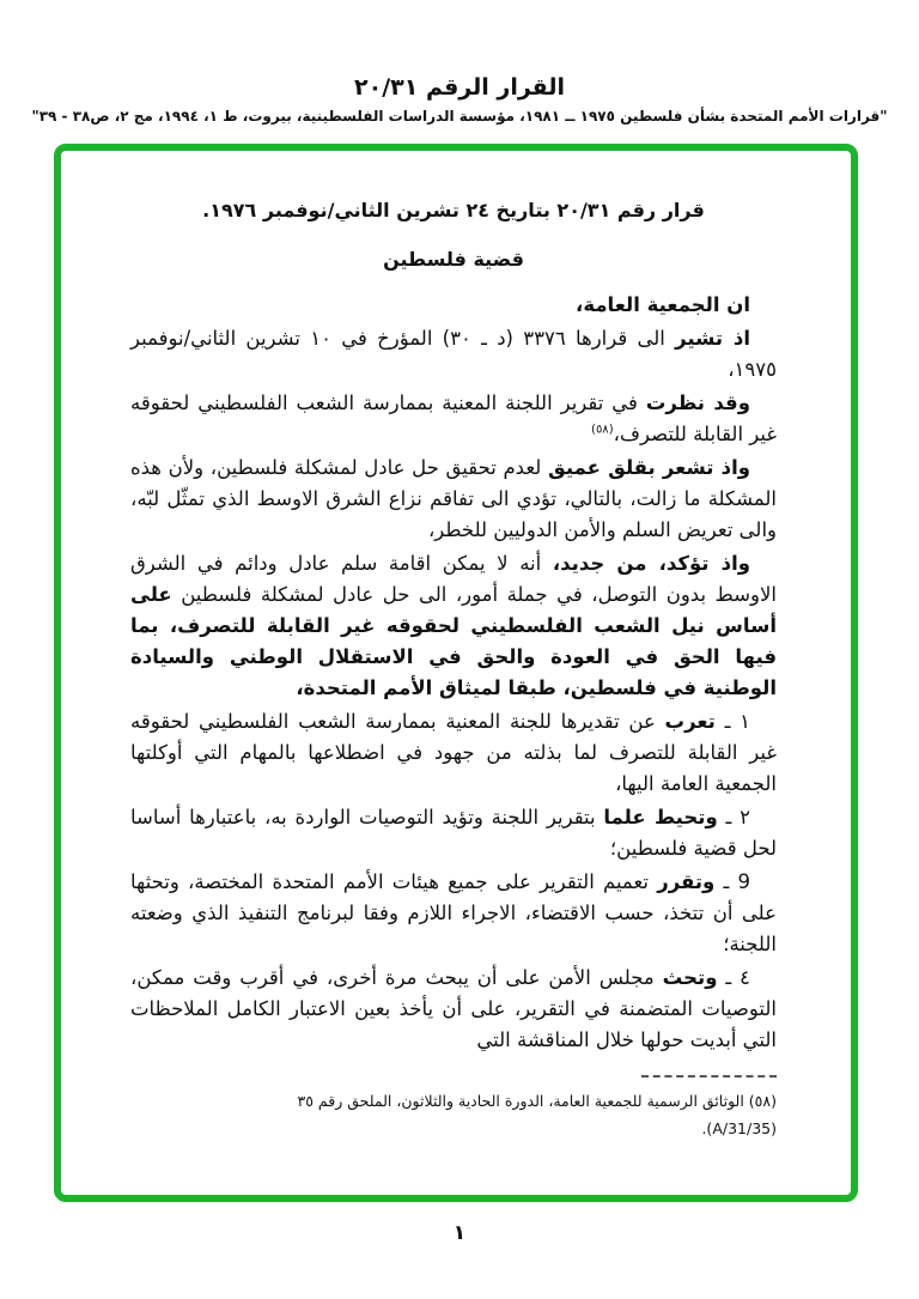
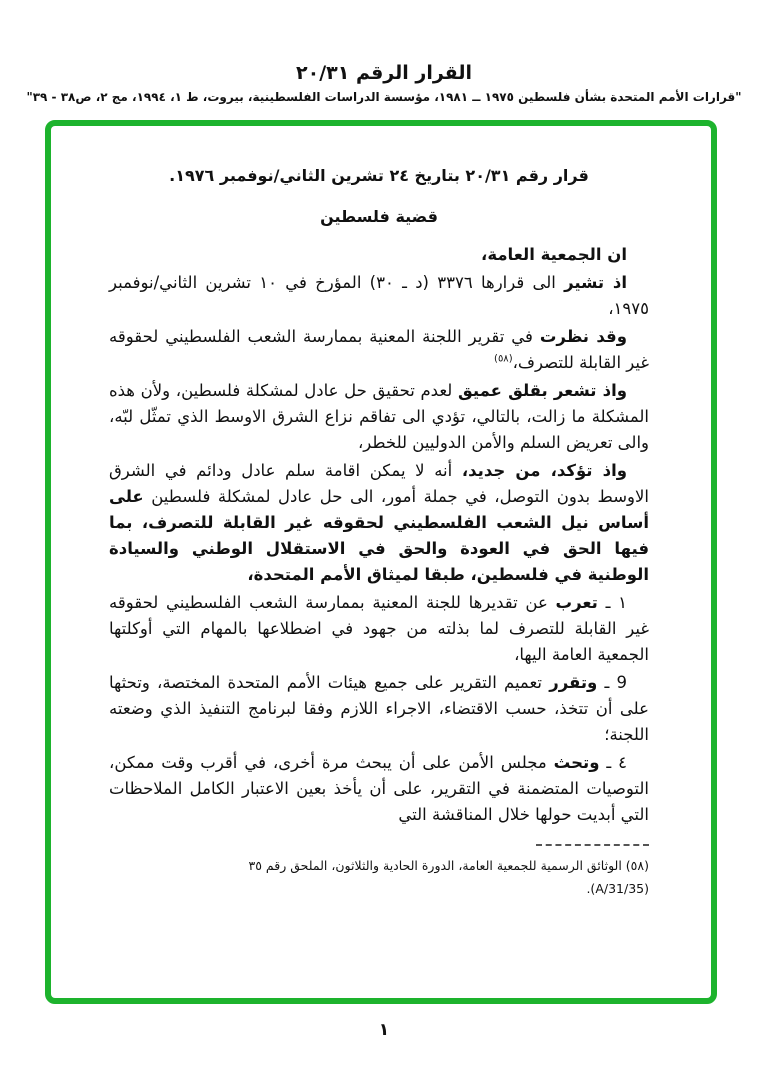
  القرار الرقم ٢٠/٣١
  "قرارات الأمم المتحدة بشأن فلسطين ١٩٧٥ ــ ١٩٨١، مؤسسة الدراسات الفلسطينية، بيروت، ط ١، ١٩٩٤، مج ٢، ص٣٨ - ٣٩"
  قرار رقم ٢٠/٣١ بتاريخ ٢٤ تشرين الثاني/نوفمبر ١٩٧٦.
  قضية فلسطين
  ان الجمعية العامة،
  اذ تشير الى قرارها ٣٣٧٦ (د ـ ٣٠) المؤرخ في ١٠ تشرين الثاني/نوفمبر ١٩٧٥،
  وقد نظرت في تقرير اللجنة المعنية بممارسة الشعب الفلسطيني لحقوقه غير القابلة للتصرف،(٥٨)
  واذ تشعر بقلق عميق لعدم تحقيق حل عادل لمشكلة فلسطين، ولأن هذه المشكلة ما زالت، بالتالي، تؤدي الى تفاقم نزاع الشرق الاوسط الذي تمثّل لبّه، والى تعريض السلم والأمن الدوليين للخطر،
  واذ تؤكد، من جديد، أنه لا يمكن اقامة سلم عادل ودائم في الشرق الاوسط بدون التوصل، في جملة أمور، الى حل عادل لمشكلة فلسطين على أساس نيل الشعب الفلسطيني لحقوقه غير القابلة للتصرف، بما فيها الحق في العودة والحق في الاستقلال الوطني والسيادة الوطنية في فلسطين، طبقا لميثاق الأمم المتحدة،
  ١ ـ تعرب عن تقديرها للجنة المعنية بممارسة الشعب الفلسطيني لحقوقه غير القابلة للتصرف لما بذلته من جهود في اضطلاعها بالمهام التي أوكلتها الجمعية العامة اليها،
- ٢ ـ وتحيط علما بتقرير اللجنة وتؤيد التوصيات الواردة به، باعتبارها أساسا لحل قضية فلسطين؛
  9 ـ وتقرر تعميم التقرير على جميع هيئات الأمم المتحدة المختصة، وتحثها على أن تتخذ، حسب الاقتضاء، الاجراء اللازم وفقا لبرنامج التنفيذ الذي وضعته اللجنة؛
  ٤ ـ وتحث مجلس الأمن على أن يبحث مرة أخرى، في أقرب وقت ممكن، التوصيات المتضمنة في التقرير، على أن يأخذ بعين الاعتبار الكامل الملاحظات التي أبديت حولها خلال المناقشة التي
  (٥٨) الوثائق الرسمية للجمعية العامة، الدورة الحادية والثلاثون، الملحق رقم ٣٥
  (A/31/35).
  ١
